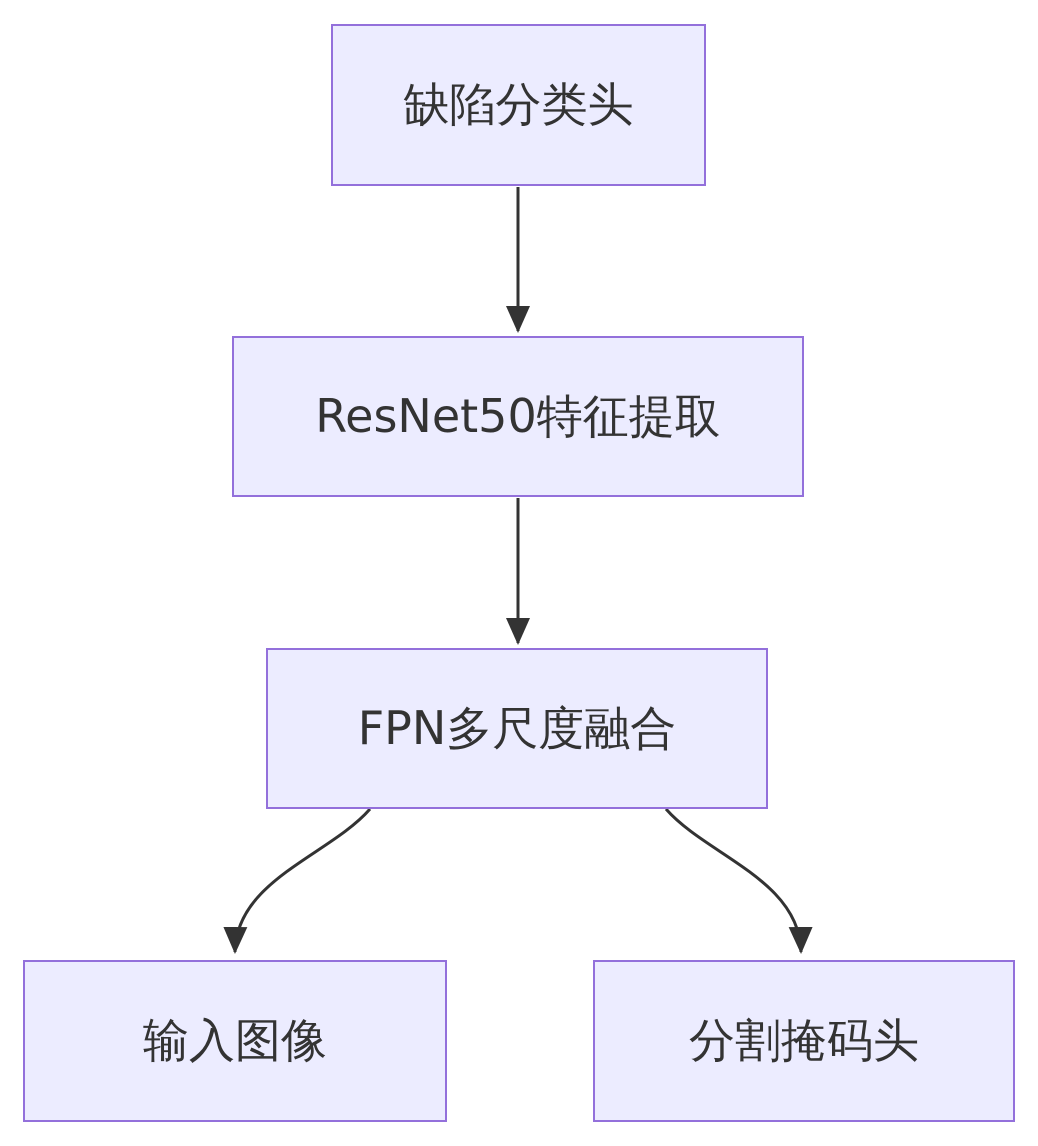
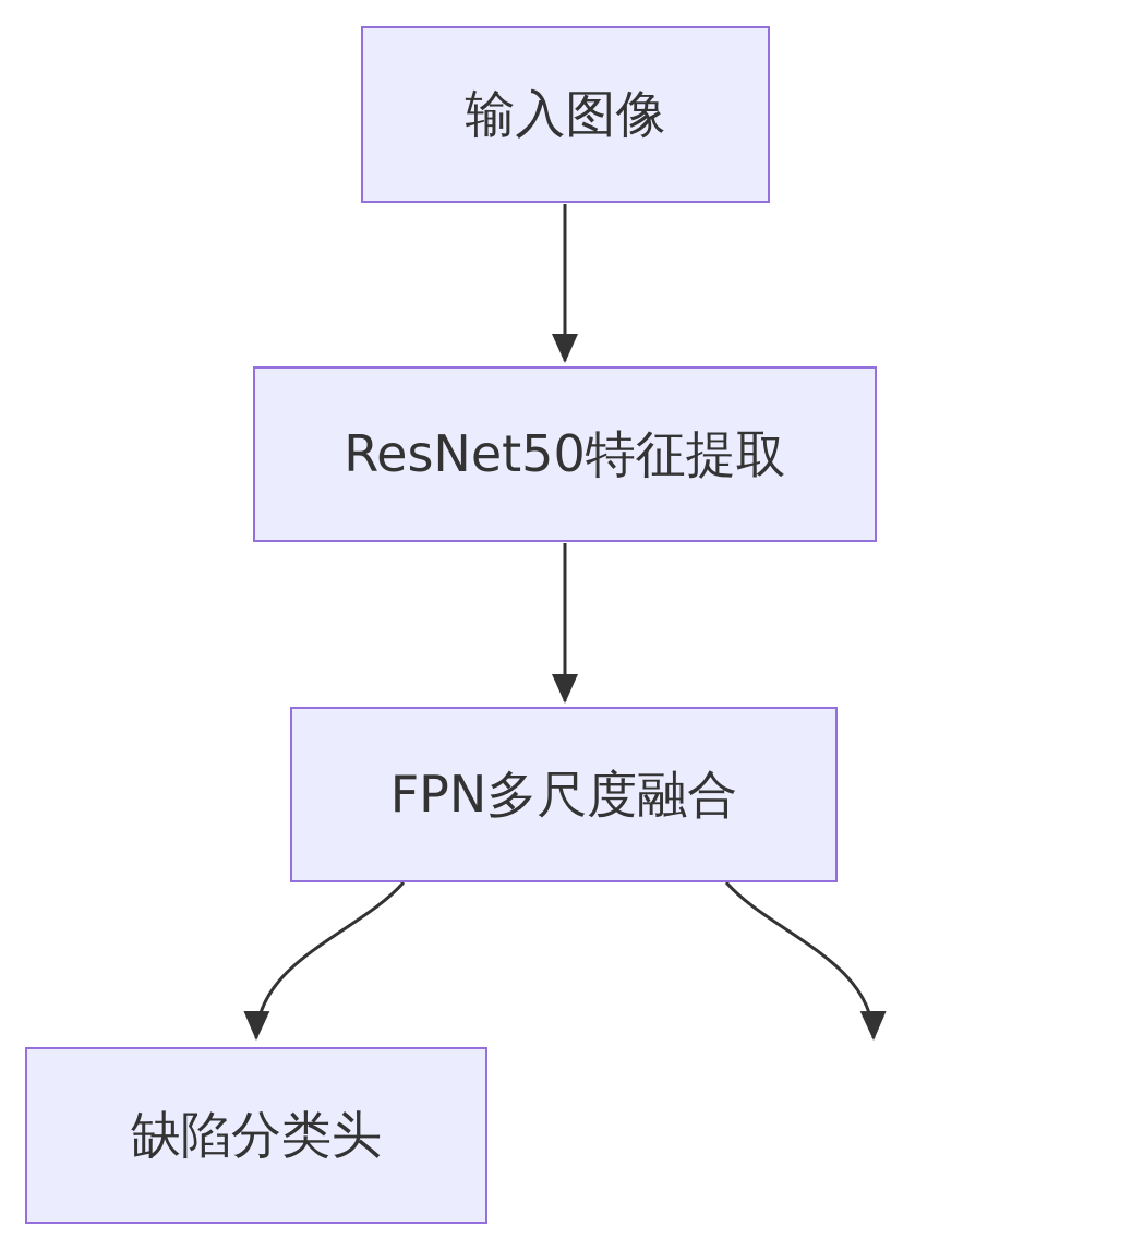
- 缺陷分类头
+ 输入图像
  ResNet50特征提取
  FPN多尺度融合
- 输入图像
+ 缺陷分类头
- 分割掩码头
